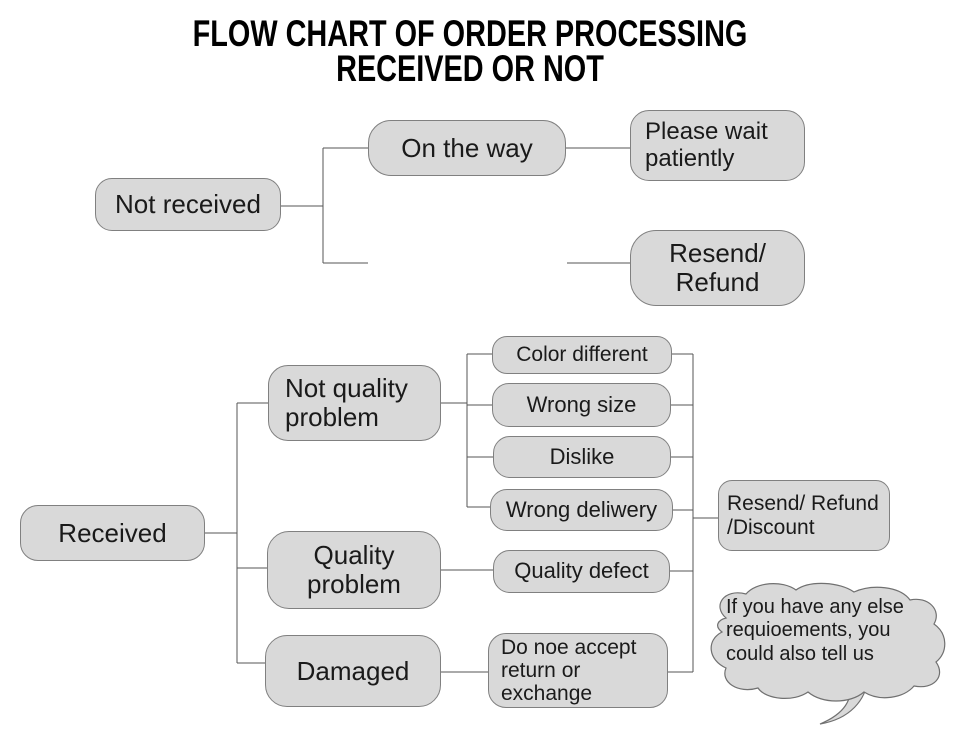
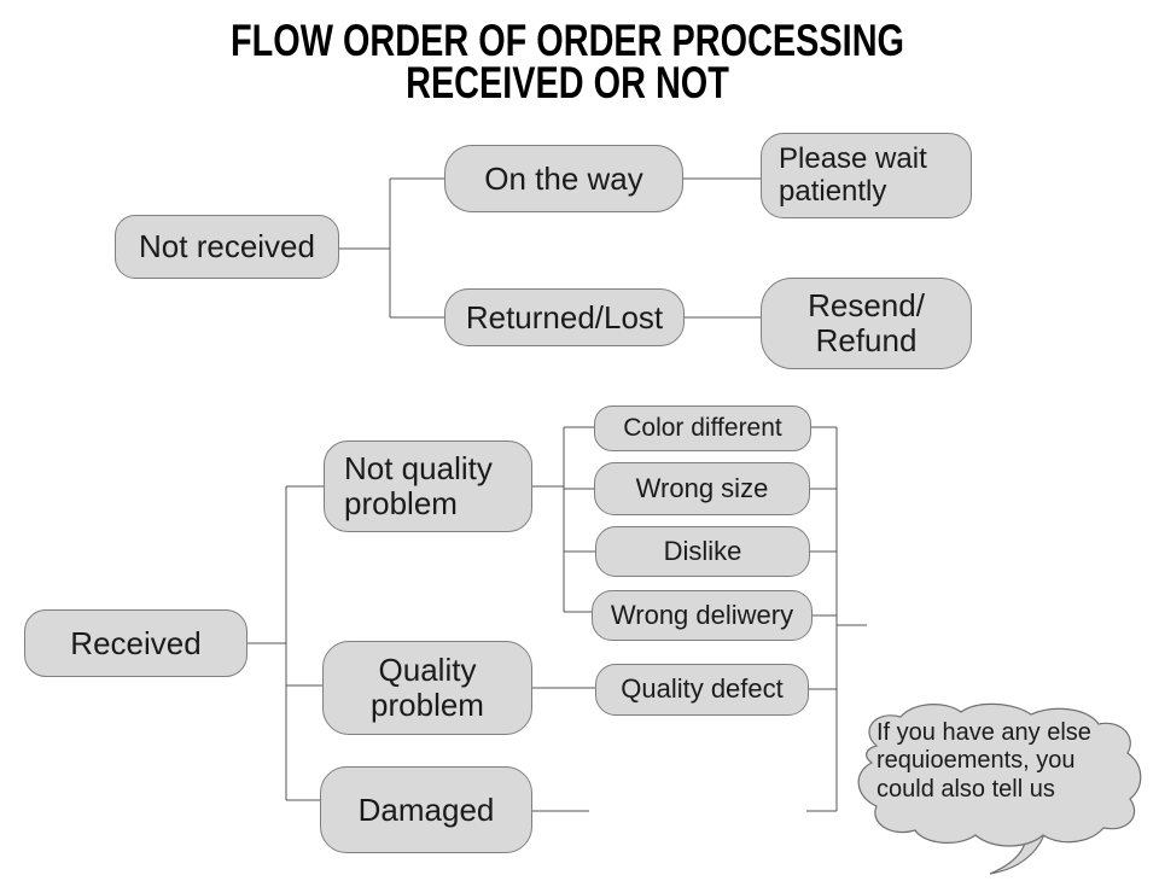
- FLOW CHART OF ORDER PROCESSING
+ FLOW ORDER OF ORDER PROCESSING
  RECEIVED OR NOT
  Not received
  On the way
+ Returned/Lost
  Please wait
  patiently
  Resend/
  Refund
  Received
  Not quality
  problem
  Quality
  problem
  Damaged
  Color different
  Wrong size
  Dislike
  Wrong deliwery
  Quality defect
- Do noe accept
- return or
- exchange
- Resend/ Refund
- /Discount
  If you have any else
  requioements, you
  could also tell us
